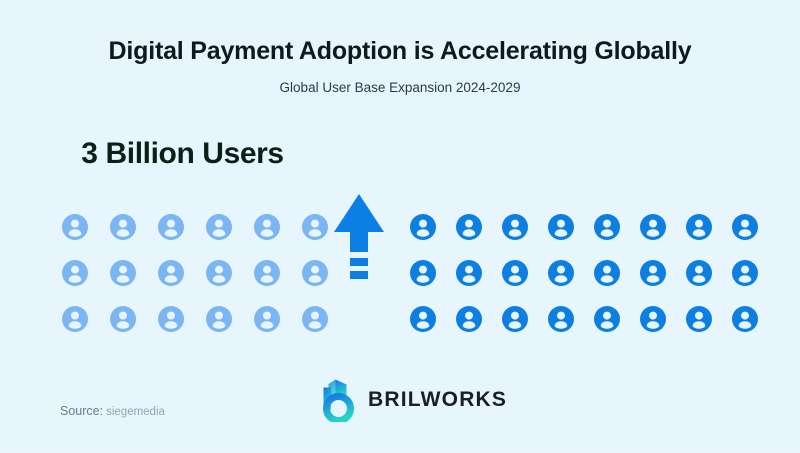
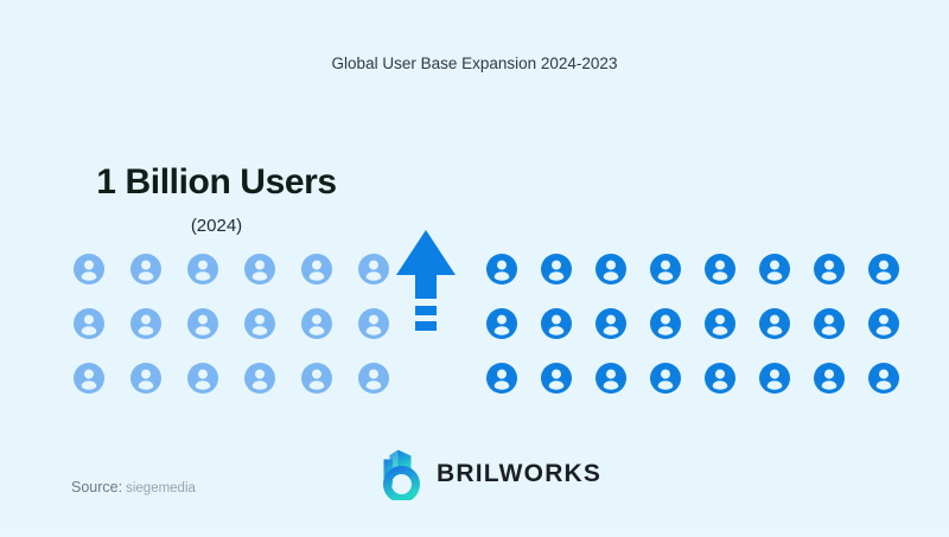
- Digital Payment Adoption is Accelerating Globally
- Global User Base Expansion 2024-2029
+ Global User Base Expansion 2024-2023
- 3 Billion Users
+ 1 Billion Users
+ (2024)
  Source: siegemedia
  BRILWORKS
